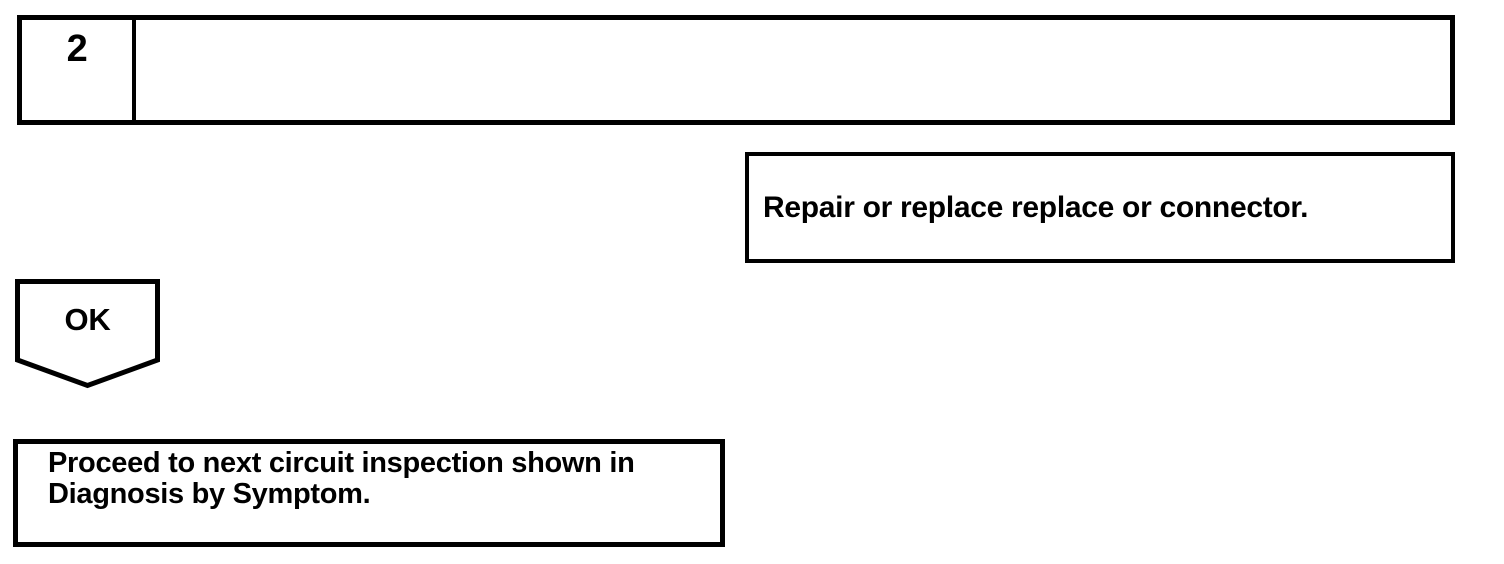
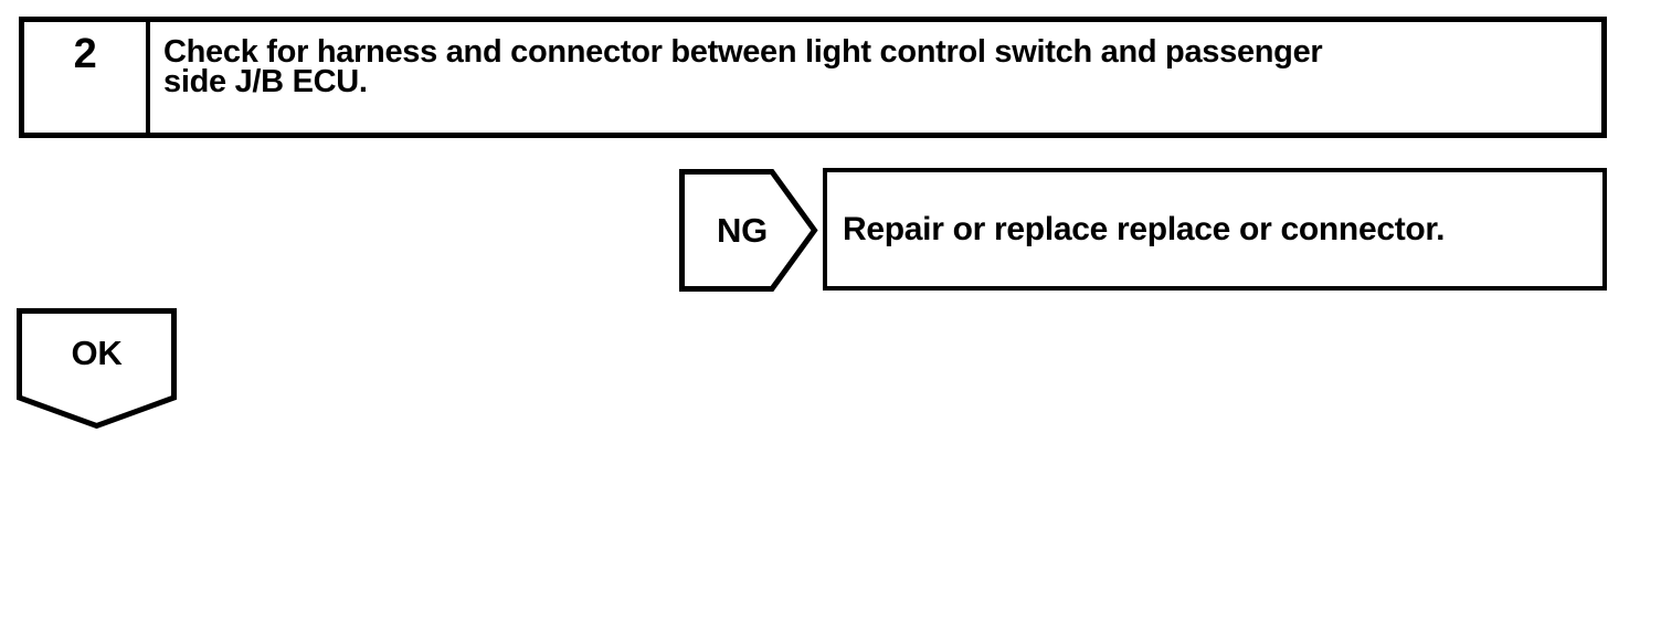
  2
+ Check for harness and connector between light control switch and passenger
+ side J/B ECU.
+ NG
  Repair or replace replace or connector.
  OK
- Proceed to next circuit inspection shown in
- Diagnosis by Symptom.
